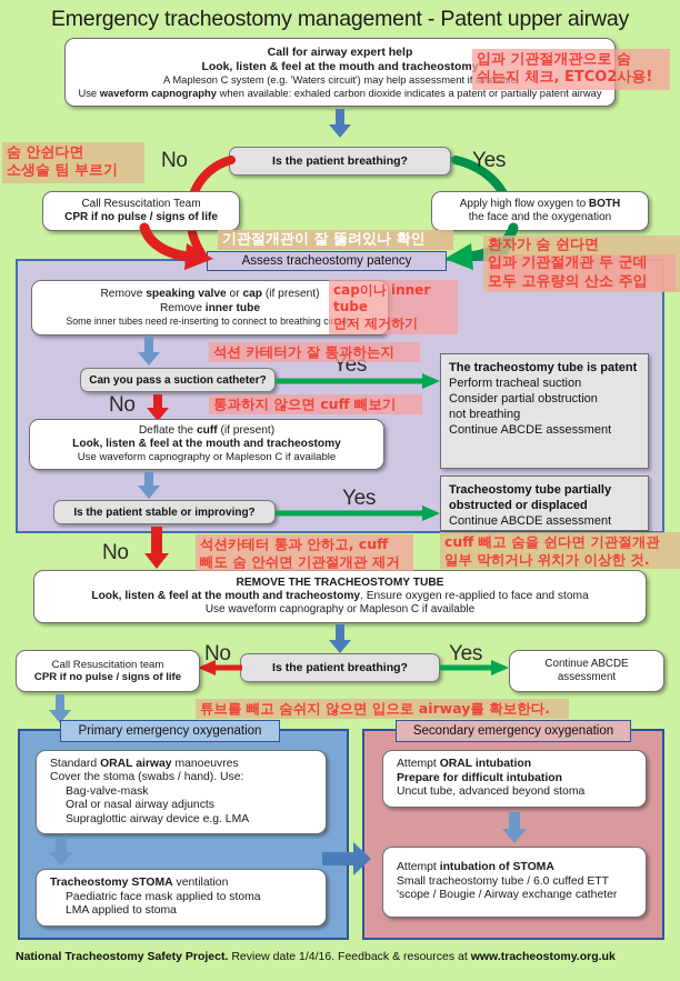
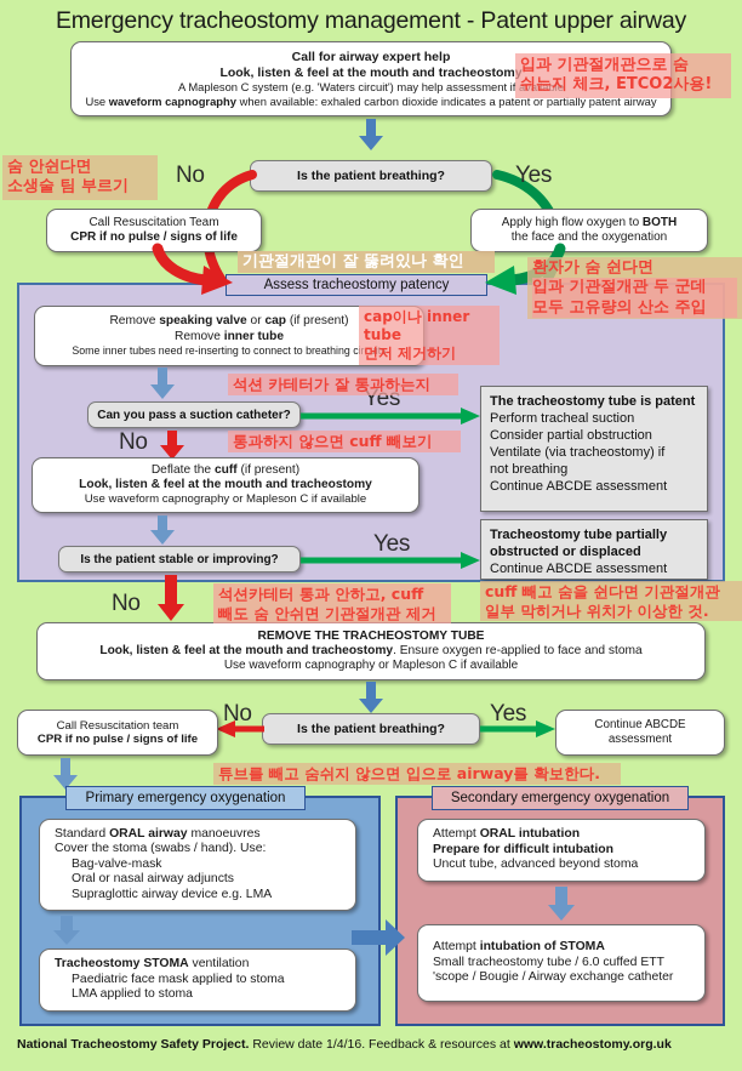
  Emergency tracheostomy management - Patent upper airway
  Call for airway expert help
  Look, listen & feel at the mouth and tracheostomy
  A Mapleson C system (e.g. 'Waters circuit') may help assessment if available
  Use waveform capnography when available: exhaled carbon dioxide indicates a patent or partially patent airway
  Is the patient breathing?
  No
  Yes
  Call Resuscitation Team
  CPR if no pulse / signs of life
  Apply high flow oxygen to BOTH
  the face and the oxygenation
  Assess tracheostomy patency
  Remove speaking valve or cap (if present)
  Remove inner tube
  Some inner tubes need re-inserting to connect to breathing circuits
  Can you pass a suction catheter?
  Yes
  No
  Deflate the cuff (if present)
  Look, listen & feel at the mouth and tracheostomy
  Use waveform capnography or Mapleson C if available
  Is the patient stable or improving?
  Yes
  The tracheostomy tube is patent
  Perform tracheal suction
  Consider partial obstruction
+ Ventilate (via tracheostomy) if
  not breathing
  Continue ABCDE assessment
  Tracheostomy tube partially
  obstructed or displaced
  Continue ABCDE assessment
  No
  REMOVE THE TRACHEOSTOMY TUBE
  Look, listen & feel at the mouth and tracheostomy. Ensure oxygen re-applied to face and stoma
  Use waveform capnography or Mapleson C if available
  Is the patient breathing?
  No
  Yes
  Call Resuscitation team
  CPR if no pulse / signs of life
  Continue ABCDE
  assessment
  Primary emergency oxygenation
  Secondary emergency oxygenation
  Standard ORAL airway manoeuvres
  Cover the stoma (swabs / hand). Use:
  Bag-valve-mask
  Oral or nasal airway adjuncts
  Supraglottic airway device e.g. LMA
  Tracheostomy STOMA ventilation
  Paediatric face mask applied to stoma
  LMA applied to stoma
  Attempt ORAL intubation
  Prepare for difficult intubation
  Uncut tube, advanced beyond stoma
  Attempt intubation of STOMA
  Small tracheostomy tube / 6.0 cuffed ETT
  'scope / Bougie / Airway exchange catheter
  입과 기관절개관으로 숨
  쉬는지 체크, ETCO2사용!
  숨 안쉰다면
  소생술 팀 부르기
  기관절개관이 잘 뚫려있나 확인
  환자가 숨 쉰다면
  입과 기관절개관 두 군데
  모두 고유량의 산소 주입
  cap이나 inner tube
  먼저 제거하기
  석션 카테터가 잘 통과하는지
  통과하지 않으면 cuff 빼보기
  석션카테터 통과 안하고, cuff
  빼도 숨 안쉬면 기관절개관 제거
  cuff 빼고 숨을 쉰다면 기관절개관
  일부 막히거나 위치가 이상한 것.
  튜브를 빼고 숨쉬지 않으면 입으로 airway를 확보한다.
  National Tracheostomy Safety Project. Review date 1/4/16. Feedback & resources at www.tracheostomy.org.uk
